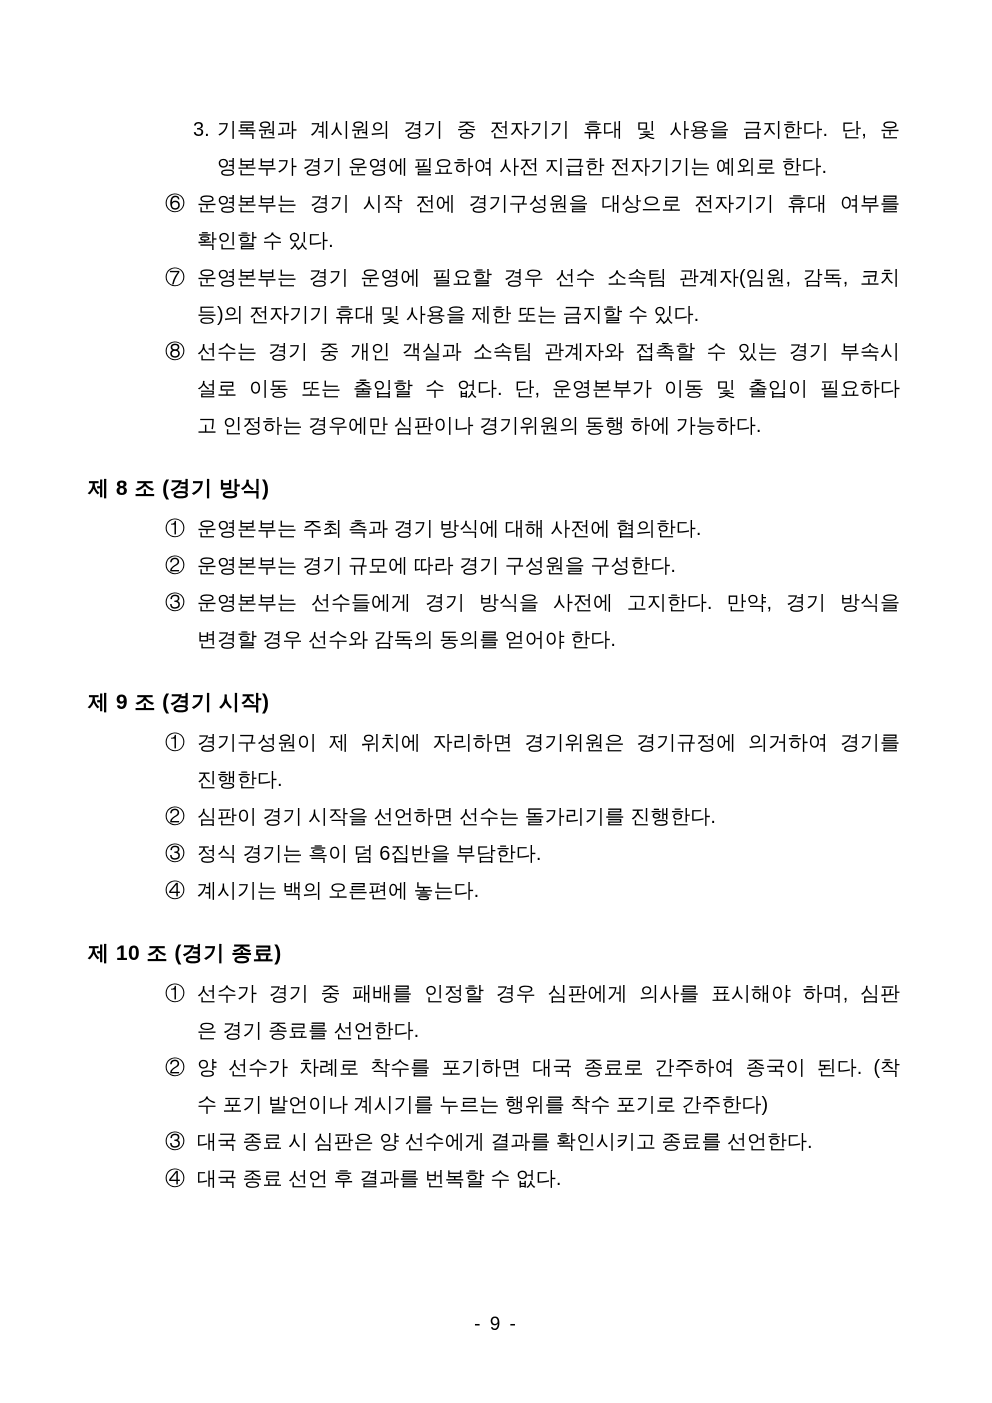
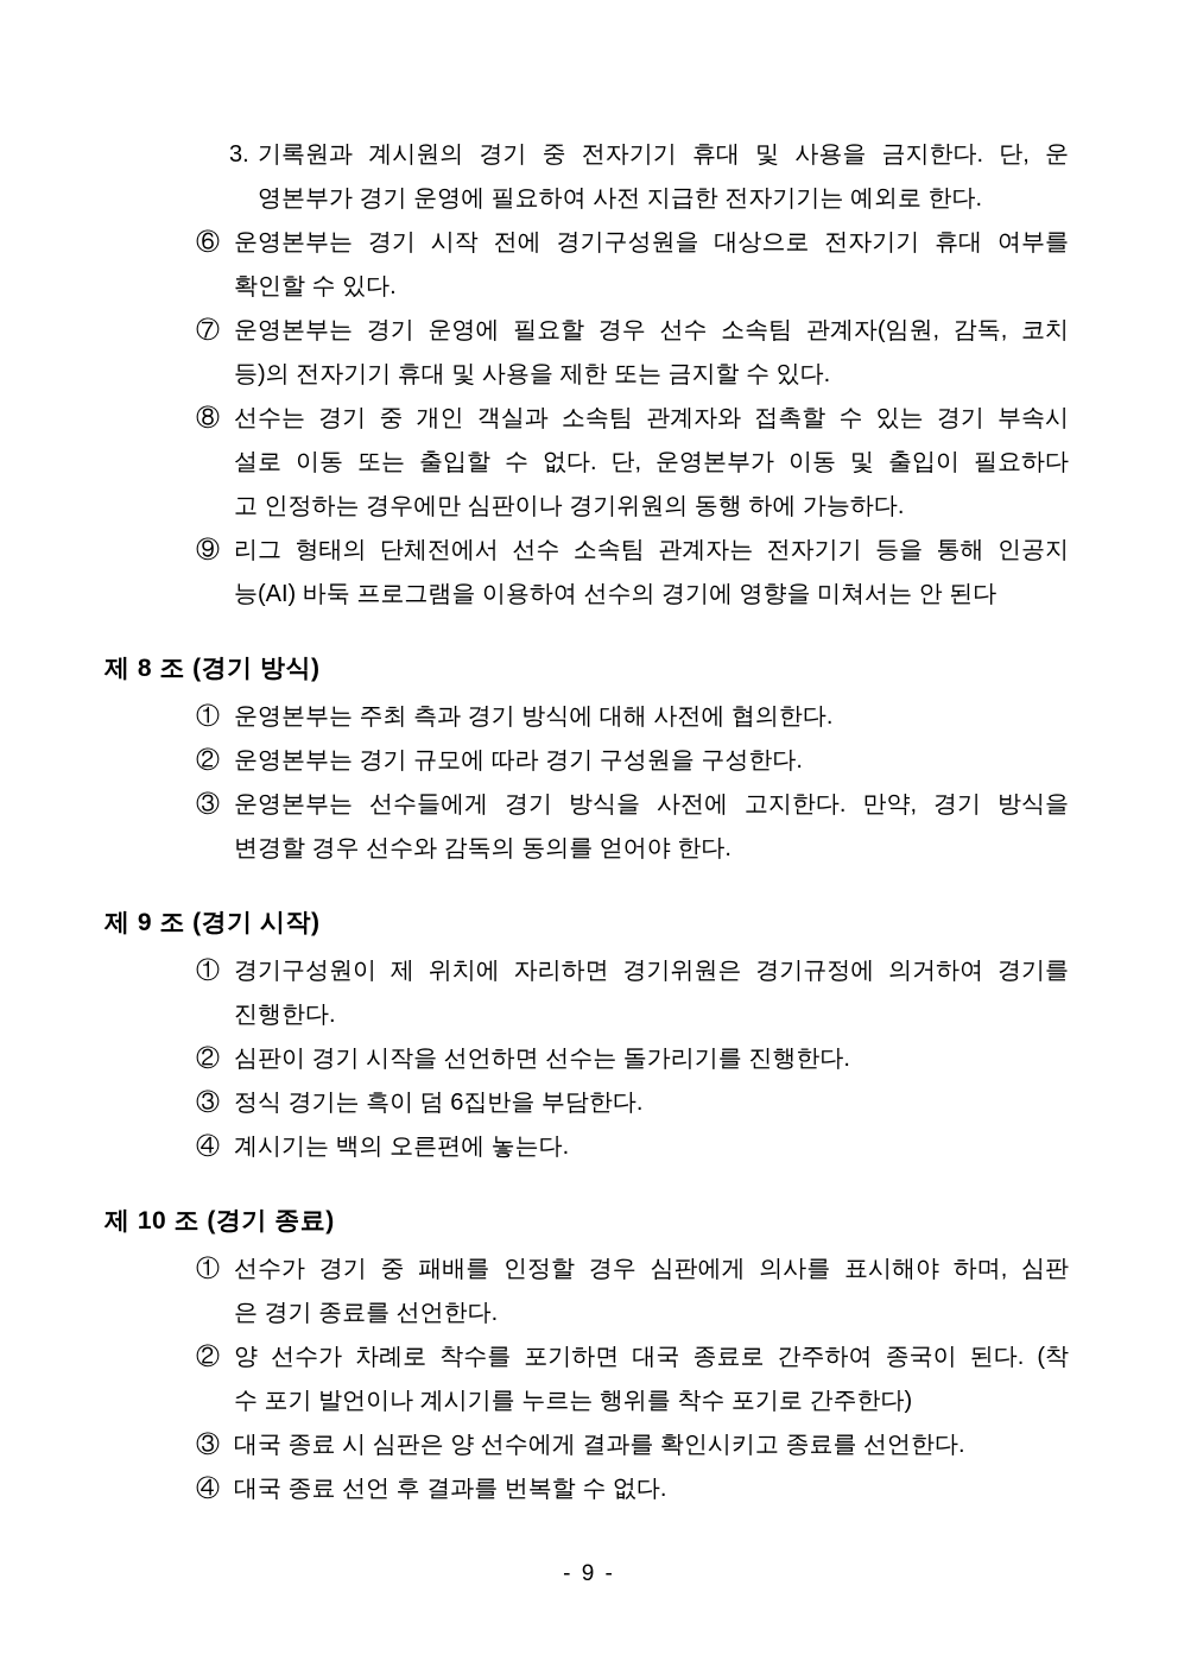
  3.
  기록원과 계시원의 경기 중 전자기기 휴대 및 사용을 금지한다. 단, 운
  영본부가 경기 운영에 필요하여 사전 지급한 전자기기는 예외로 한다.
  ⑥
  운영본부는 경기 시작 전에 경기구성원을 대상으로 전자기기 휴대 여부를
  확인할 수 있다.
  ⑦
  운영본부는 경기 운영에 필요할 경우 선수 소속팀 관계자(임원, 감독, 코치
  등)의 전자기기 휴대 및 사용을 제한 또는 금지할 수 있다.
  ⑧
  선수는 경기 중 개인 객실과 소속팀 관계자와 접촉할 수 있는 경기 부속시
  설로 이동 또는 출입할 수 없다. 단, 운영본부가 이동 및 출입이 필요하다
  고 인정하는 경우에만 심판이나 경기위원의 동행 하에 가능하다.
+ ⑨
+ 리그 형태의 단체전에서 선수 소속팀 관계자는 전자기기 등을 통해 인공지
+ 능(AI) 바둑 프로그램을 이용하여 선수의 경기에 영향을 미쳐서는 안 된다
  제 8 조 (경기 방식)
  ①
  운영본부는 주최 측과 경기 방식에 대해 사전에 협의한다.
  ②
  운영본부는 경기 규모에 따라 경기 구성원을 구성한다.
  ③
  운영본부는 선수들에게 경기 방식을 사전에 고지한다. 만약, 경기 방식을
  변경할 경우 선수와 감독의 동의를 얻어야 한다.
  제 9 조 (경기 시작)
  ①
  경기구성원이 제 위치에 자리하면 경기위원은 경기규정에 의거하여 경기를
  진행한다.
  ②
  심판이 경기 시작을 선언하면 선수는 돌가리기를 진행한다.
  ③
  정식 경기는 흑이 덤 6집반을 부담한다.
  ④
  계시기는 백의 오른편에 놓는다.
  제 10 조 (경기 종료)
  ①
  선수가 경기 중 패배를 인정할 경우 심판에게 의사를 표시해야 하며, 심판
  은 경기 종료를 선언한다.
  ②
  양 선수가 차례로 착수를 포기하면 대국 종료로 간주하여 종국이 된다. (착
  수 포기 발언이나 계시기를 누르는 행위를 착수 포기로 간주한다)
  ③
  대국 종료 시 심판은 양 선수에게 결과를 확인시키고 종료를 선언한다.
  ④
  대국 종료 선언 후 결과를 번복할 수 없다.
  - 9 -
